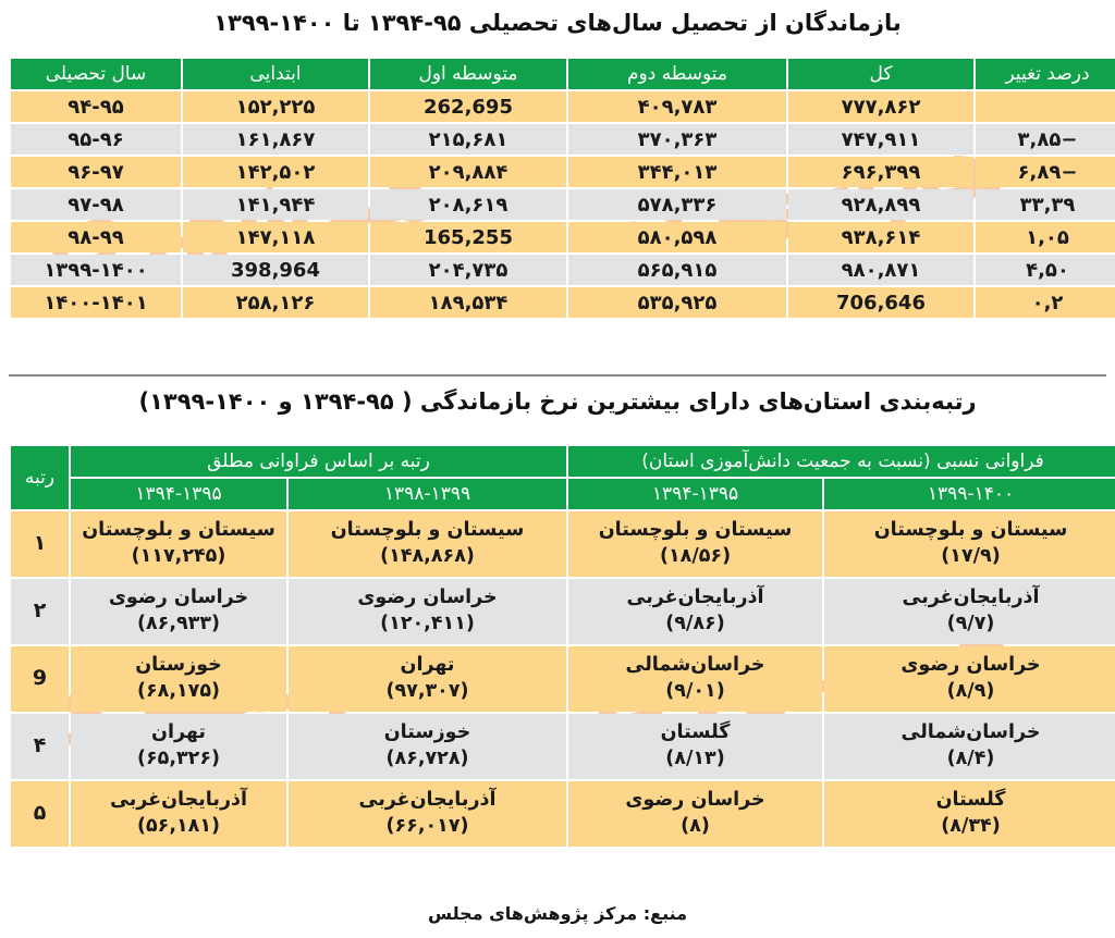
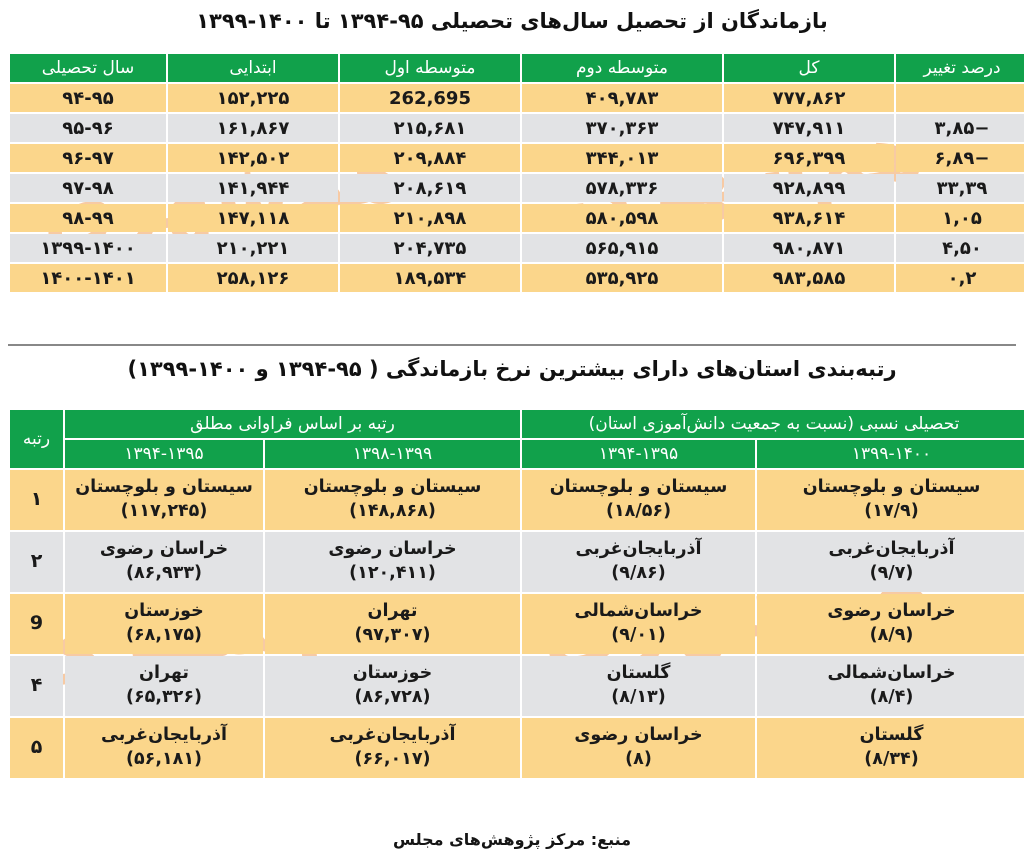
  بازماندگان از تحصیل سال‌های تحصیلی ۹۵-۱۳۹۴ تا ۱۴۰۰-۱۳۹۹
  درصد تغییر	کل	متوسطه دوم	متوسطه اول	ابتدایی	سال تحصیلی
  	۷۷۷,۸۶۲	۴۰۹,۷۸۳	262,695	۱۵۲,۲۲۵	۹۴-۹۵
  −۳,۸۵	۷۴۷,۹۱۱	۳۷۰,۳۶۳	۲۱۵,۶۸۱	۱۶۱,۸۶۷	۹۵-۹۶
  −۶,۸۹	۶۹۶,۳۹۹	۳۴۴,۰۱۳	۲۰۹,۸۸۴	۱۴۲,۵۰۲	۹۶-۹۷
  ۳۳,۳۹	۹۲۸,۸۹۹	۵۷۸,۳۳۶	۲۰۸,۶۱۹	۱۴۱,۹۴۴	۹۷-۹۸
- ۱,۰۵	۹۳۸,۶۱۴	۵۸۰,۵۹۸	165,255	۱۴۷,۱۱۸	۹۸-۹۹
+ ۱,۰۵	۹۳۸,۶۱۴	۵۸۰,۵۹۸	۲۱۰,۸۹۸	۱۴۷,۱۱۸	۹۸-۹۹
- ۴,۵۰	۹۸۰,۸۷۱	۵۶۵,۹۱۵	۲۰۴,۷۳۵	398,964	۱۳۹۹-۱۴۰۰
+ ۴,۵۰	۹۸۰,۸۷۱	۵۶۵,۹۱۵	۲۰۴,۷۳۵	۲۱۰,۲۲۱	۱۳۹۹-۱۴۰۰
- ۰,۲	706,646	۵۳۵,۹۲۵	۱۸۹,۵۳۴	۲۵۸,۱۲۶	۱۴۰۰-۱۴۰۱
+ ۰,۲	۹۸۳,۵۸۵	۵۳۵,۹۲۵	۱۸۹,۵۳۴	۲۵۸,۱۲۶	۱۴۰۰-۱۴۰۱
  رتبه‌بندی استان‌های دارای بیشترین نرخ بازماندگی ( ۹۵-۱۳۹۴ و ۱۴۰۰-۱۳۹۹)
- فراوانی نسبی (نسبت به جمعیت دانش‌آموزی استان)	رتبه بر اساس فراوانی مطلق	رتبه
+ تحصیلی نسبی (نسبت به جمعیت دانش‌آموزی استان)	رتبه بر اساس فراوانی مطلق	رتبه
  ۱۳۹۹-۱۴۰۰	۱۳۹۴-۱۳۹۵	۱۳۹۸-۱۳۹۹	۱۳۹۴-۱۳۹۵
  سیستان و بلوچستان (۱۷/۹)	سیستان و بلوچستان (۱۸/۵۶)	سیستان و بلوچستان (۱۴۸,۸۶۸)	سیستان و بلوچستان (۱۱۷,۲۴۵)	۱
  آذربایجان‌غربی (۹/۷)	آذربایجان‌غربی (۹/۸۶)	خراسان رضوی (۱۲۰,۴۱۱)	خراسان رضوی (۸۶,۹۳۳)	۲
  خراسان رضوی (۸/۹)	خراسان‌شمالی (۹/۰۱)	تهران (۹۷,۳۰۷)	خوزستان (۶۸,۱۷۵)	9
  خراسان‌شمالی (۸/۴)	گلستان (۸/۱۳)	خوزستان (۸۶,۷۲۸)	تهران (۶۵,۳۲۶)	۴
  گلستان (۸/۳۴)	خراسان رضوی (۸)	آذربایجان‌غربی (۶۶,۰۱۷)	آذربایجان‌غربی (۵۶,۱۸۱)	۵
  منبع: مرکز پژوهشهای مجلس
